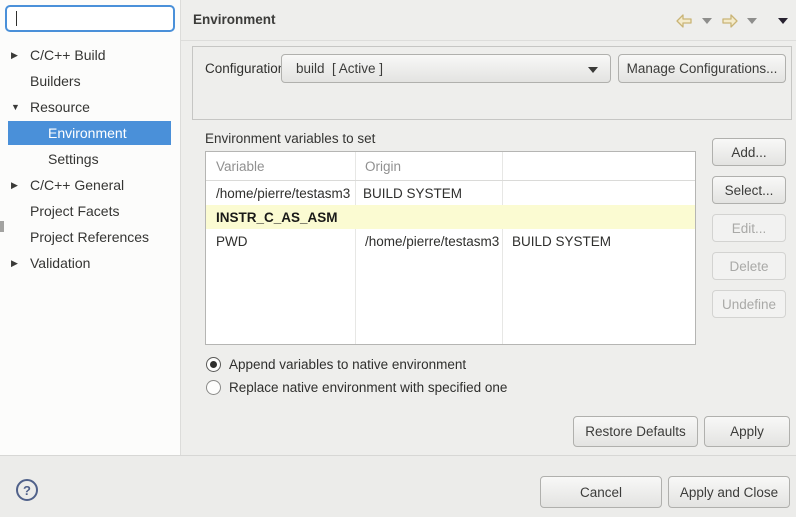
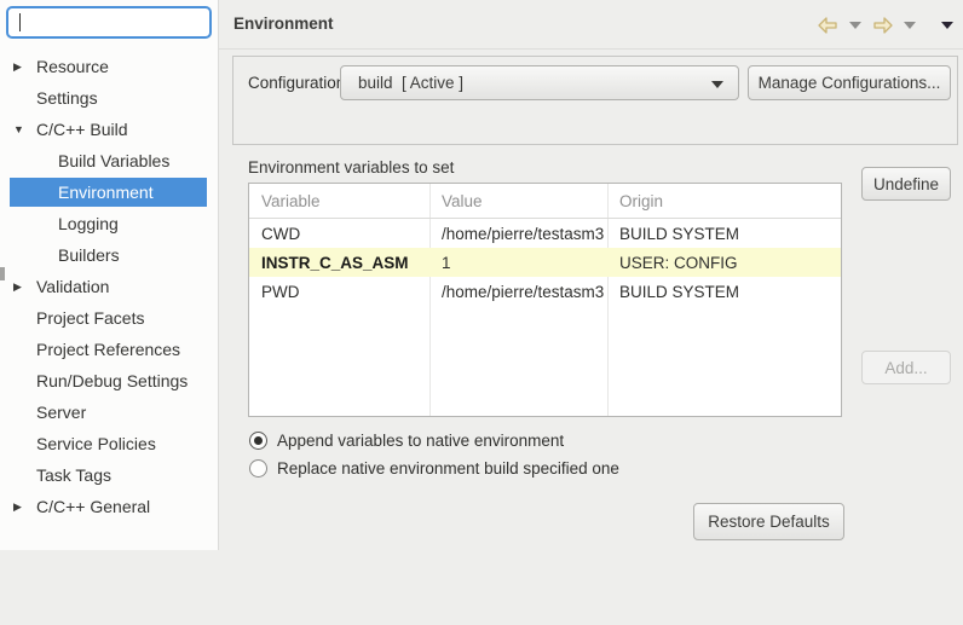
  ▶
- C/C++ Build
+ Resource
- Builders
+ Settings
  ▼
- Resource
+ C/C++ Build
+ Build Variables
  Environment
+ Logging
- Settings
+ Builders
  ▶
- C/C++ General
+ Validation
  Project Facets
  Project References
+ Run/Debug Settings
+ Server
+ Service Policies
+ Task Tags
  ▶
- Validation
+ C/C++ General
  Environment
  Configuratio
  build [ Active ]
  Manage Configurations...
  Environment variables to set
  Variable
+ Value
  Origin
+ CWD
  /home/pierre/testasm3
  BUILD SYSTEM
  INSTR_C_AS_ASM
+ 1
+ USER: CONFIG
  PWD
  /home/pierre/testasm3
  BUILD SYSTEM
- Add...
+ Undefine
- Select...
- Edit...
- Delete
- Undefine
+ Add...
  Append variables to native environment
- Replace native environment with specified one
+ Replace native environment build specified one
  Restore Defaults
- Apply
- ?
- Cancel
- Apply and Close
